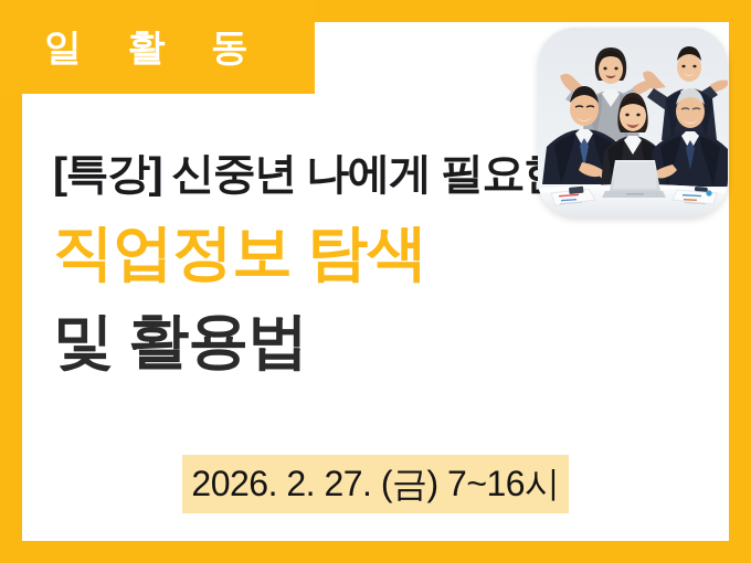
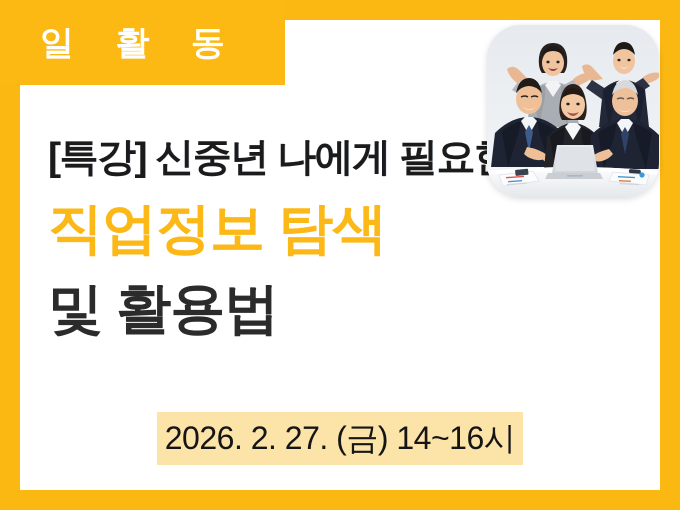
  일 활 동
  [특강] 신중년 나에게 필요
  직업정보 탐색
  및 활용법
- 2026. 2. 27. (금) 7~16시
+ 2026. 2. 27. (금) 14~16시
